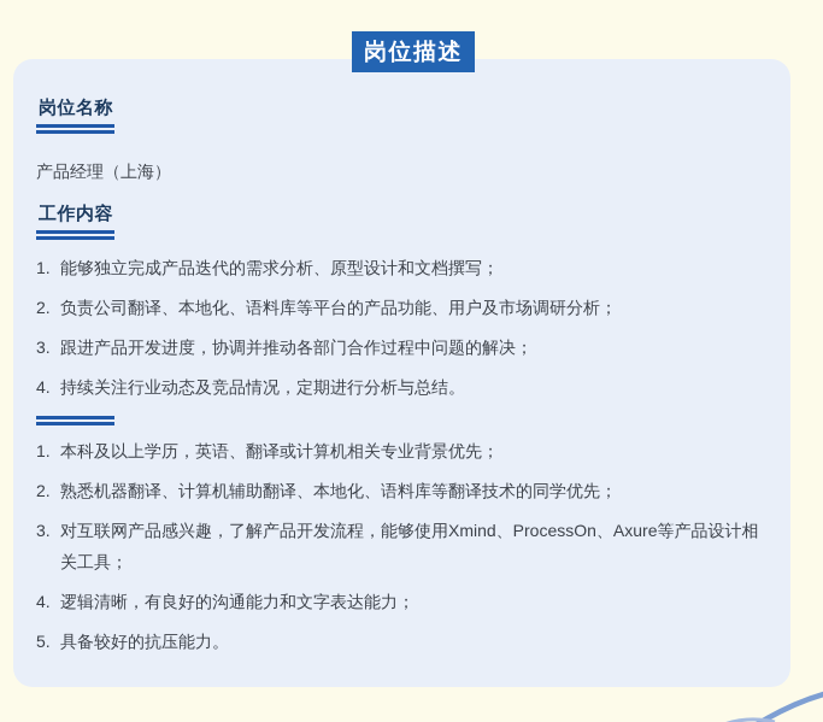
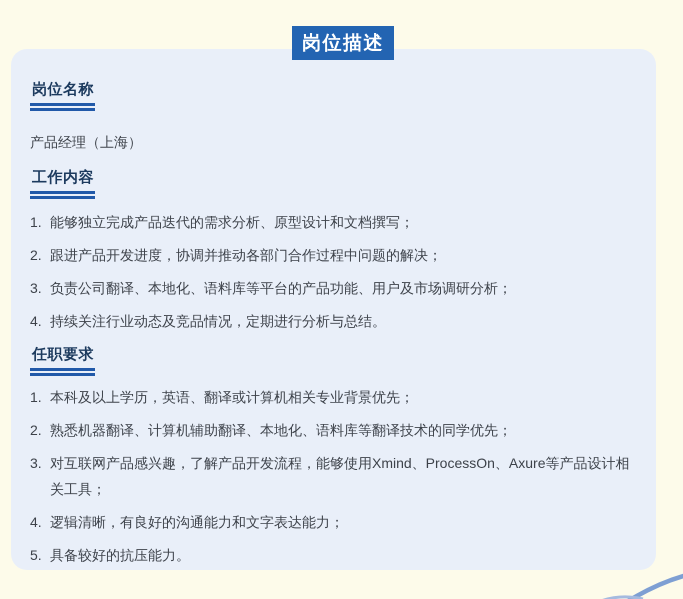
  岗位描述
  岗位名称
  产品经理（上海）
  工作内容
  1.
  能够独立完成产品迭代的需求分析、原型设计和文档撰写；
  2.
- 负责公司翻译、本地化、语料库等平台的产品功能、用户及市场调研分析；
+ 跟进产品开发进度，协调并推动各部门合作过程中问题的解决；
  3.
- 跟进产品开发进度，协调并推动各部门合作过程中问题的解决；
+ 负责公司翻译、本地化、语料库等平台的产品功能、用户及市场调研分析；
  4.
  持续关注行业动态及竞品情况，定期进行分析与总结。
+ 任职要求
  1.
  本科及以上学历，英语、翻译或计算机相关专业背景优先；
  2.
  熟悉机器翻译、计算机辅助翻译、本地化、语料库等翻译技术的同学优先；
  3.
  对互联网产品感兴趣，了解产品开发流程，能够使用Xmind、ProcessOn、Axure等产品设计相关工具；
  4.
  逻辑清晰，有良好的沟通能力和文字表达能力；
  5.
  具备较好的抗压能力。
